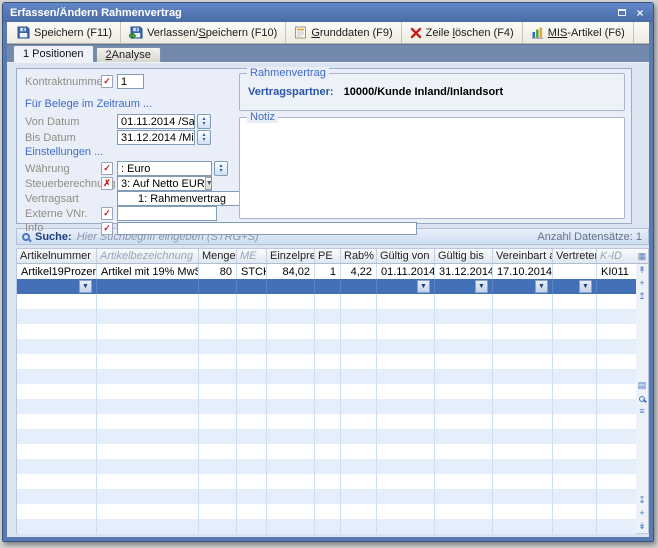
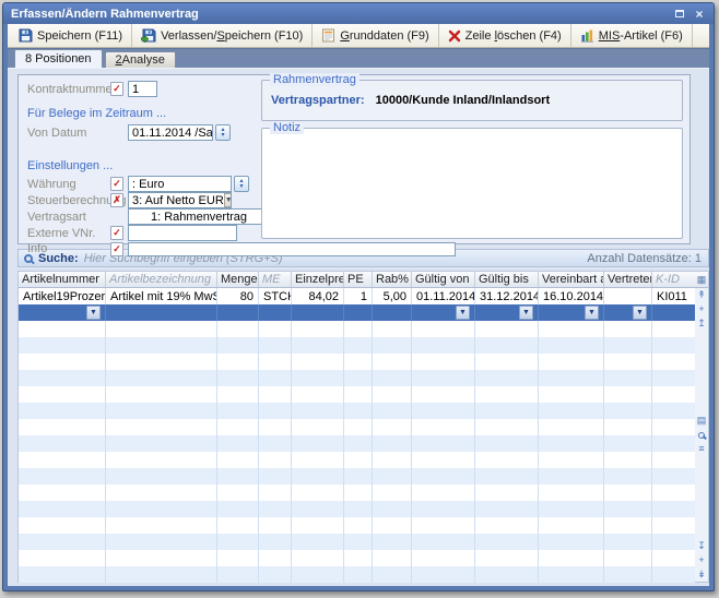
  Erfassen/Ändern Rahmenvertrag
  ×
  Speichern (F11)
  Verlassen/Speichern (F10)
  Grunddaten (F9)
  Zeile löschen (F4)
  MIS-Artikel (F6)
- 1 Positionen
+ 8 Positionen
  2
  Analyse
  Kontraktnumme
  ✓
  1
  Für Belege im Zeitraum ...
  Von Datum
  01.11.2014 /Sa
- Bis Datum
- 31.12.2014 /Mi
  Einstellungen ...
  Währung
  ✓
  : Euro
  Steuerberechn
  ✗
  3: Auf Netto EUR
  Vertragsart
  1: Rahmenvertrag
  Externe VNr.
  ✓
  Info
  ✓
  Rahmenvertrag
  Vertragspartner:
  10000/Kunde Inland/Inlandsort
  Notiz
  Suche:
  Hier Suchbegriff eingeben (STRG+S)
  Anzahl Datensätze: 1
  Artikelnummer
  Artikelbezeichnung
  Menge
  ME
  Einzelpre
  PE
  Rab%
  Gültig von
  Gültig bis
  Vereinbart a
  Vertreter
  K-ID
  Artikel19Prozer
  Artikel mit 19% MwS
  80
  STCK
  84,02
  1
- 4,22
+ 5,00
  01.11.2014
  31.12.2014
- 17.10.2014
+ 16.10.2014
  KI011
  ▦
  ↟
  +
  ↥
  ▤
  ≡
  ↧
  +
  ↡
